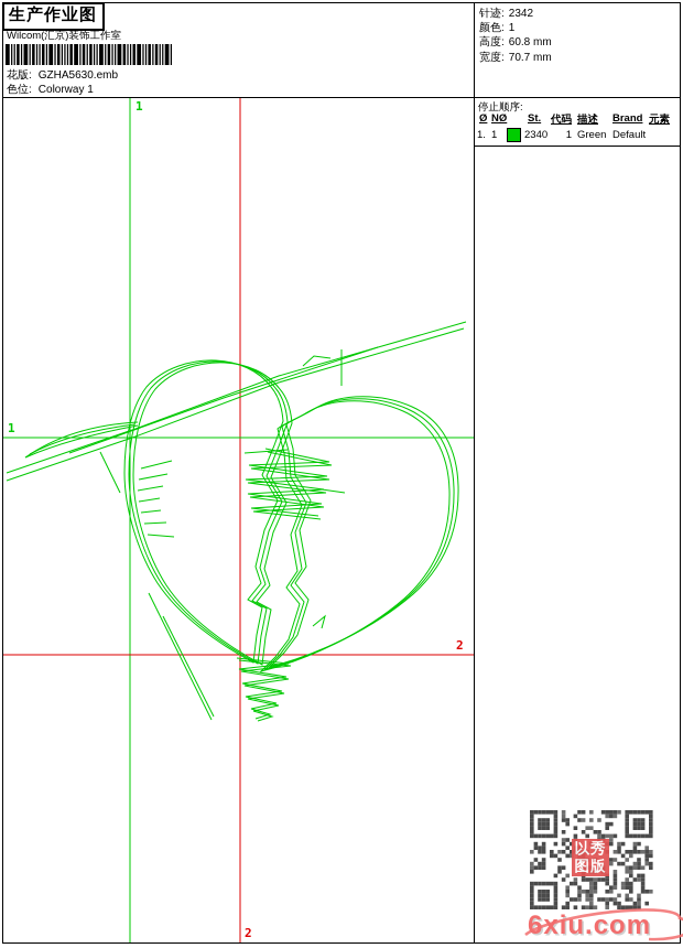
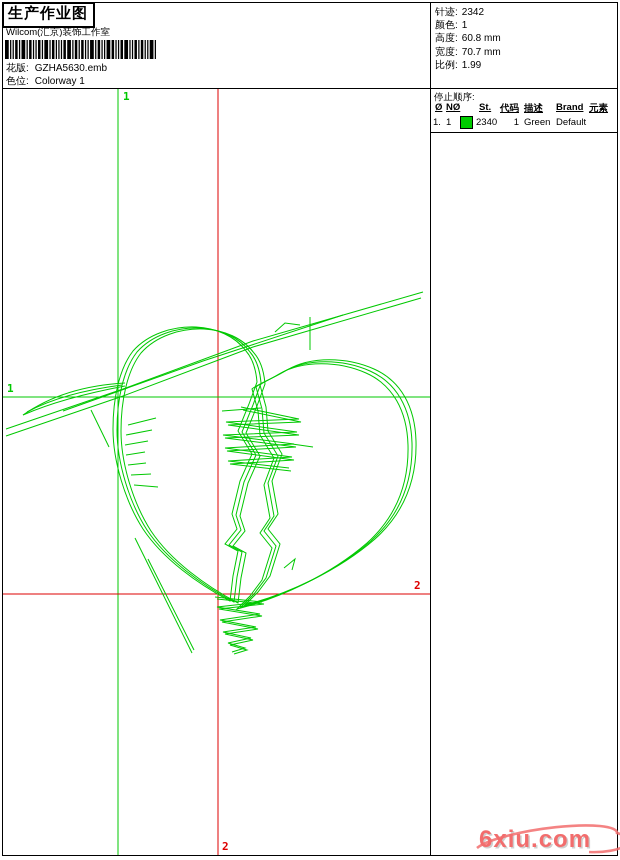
  生产作业图
  Wilcom(汇京)装饰工作室
  花版: GZHA5630.emb
  色位: Colorway 1
  针迹: 2342
  颜色: 1
  高度: 60.8 mm
  宽度: 70.7 mm
+ 比例: 1.99
  1
  1
  2
  2
  停止顺序:
  Ø
  NØ
  St.
  代码
  描述
  Brand
  元素
  1.
  1
  2340
  1
  Green
  Default
- 以秀图版
  6xiu.com
